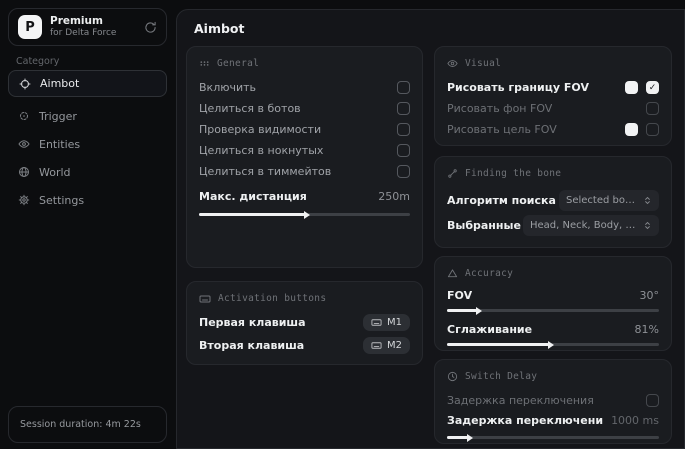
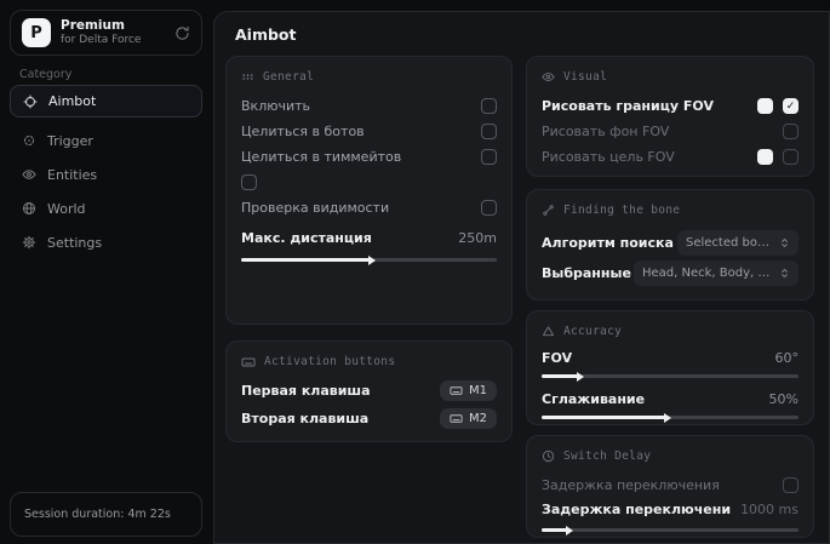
  P
  Premium
  for Delta Force
  Category
  Aimbot
  Trigger
  Entities
  World
  Settings
  Session duration: 4m 22s
  Aimbot
  General
  Включить
  Целиться в ботов
- Проверка видимости
+ Целиться в тиммейтов
- Целиться в нокнутых
- Целиться в тиммейтов
+ Проверка видимости
  Макс. дистанция
  250m
  Activation buttons
  Первая клавиша
  M1
  Вторая клавиша
  M2
  Visual
  Рисовать границу FOV
  Рисовать фон FOV
  Рисовать цель FOV
  Finding the bone
  Алгоритм поиска
  Selected bone
  Head, Neck, Body, Pe
  Accuracy
  FOV
- 30°
+ 60°
  Сглаживание
- 81%
+ 50%
  Switch Delay
  Задержка переключения
  Задержка переключени
  1000 ms
